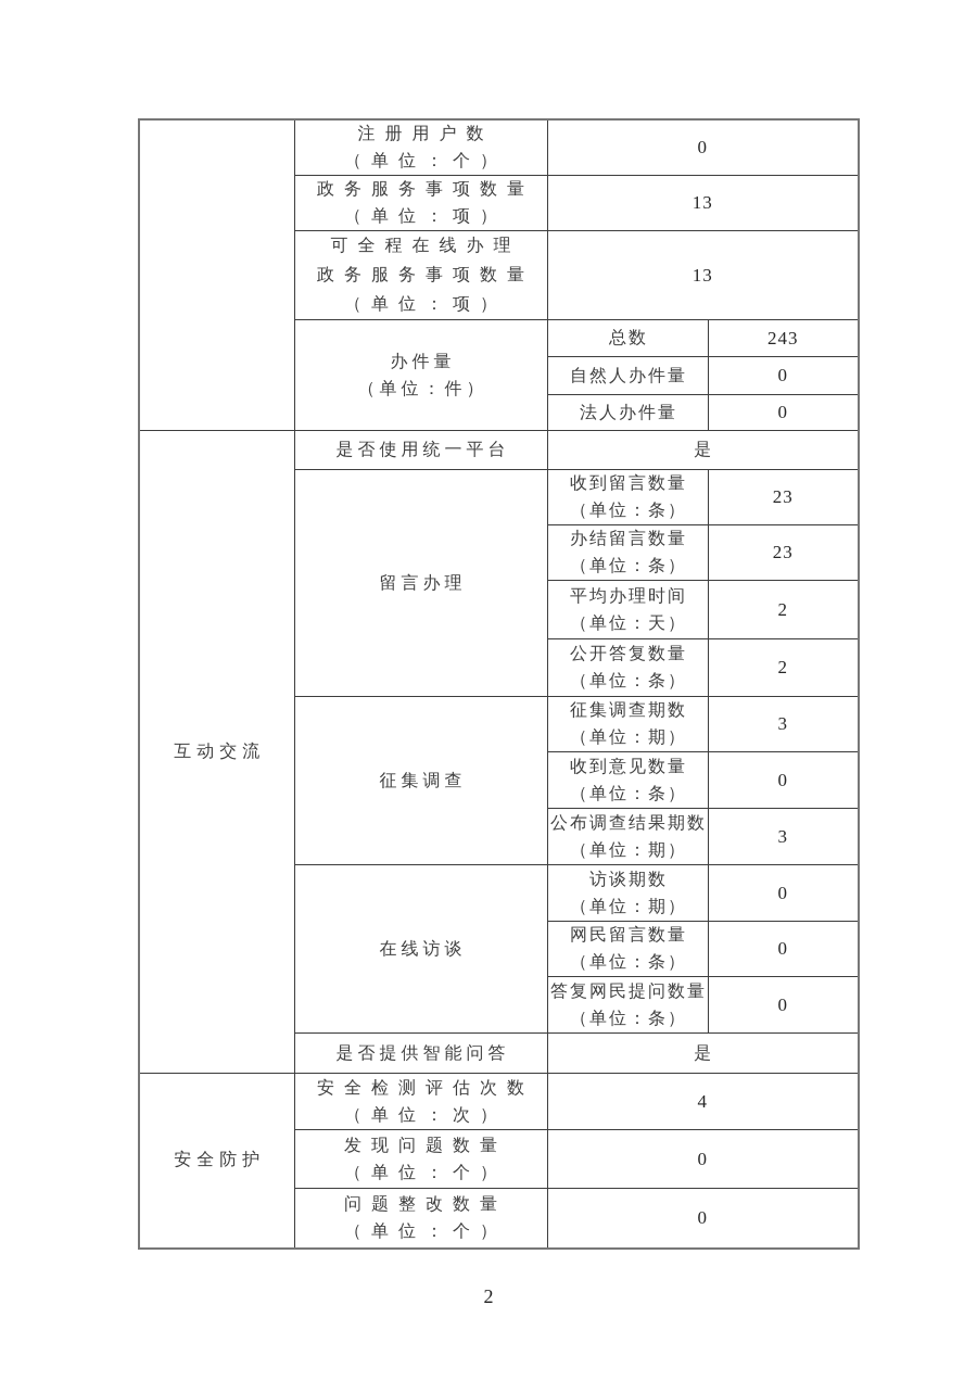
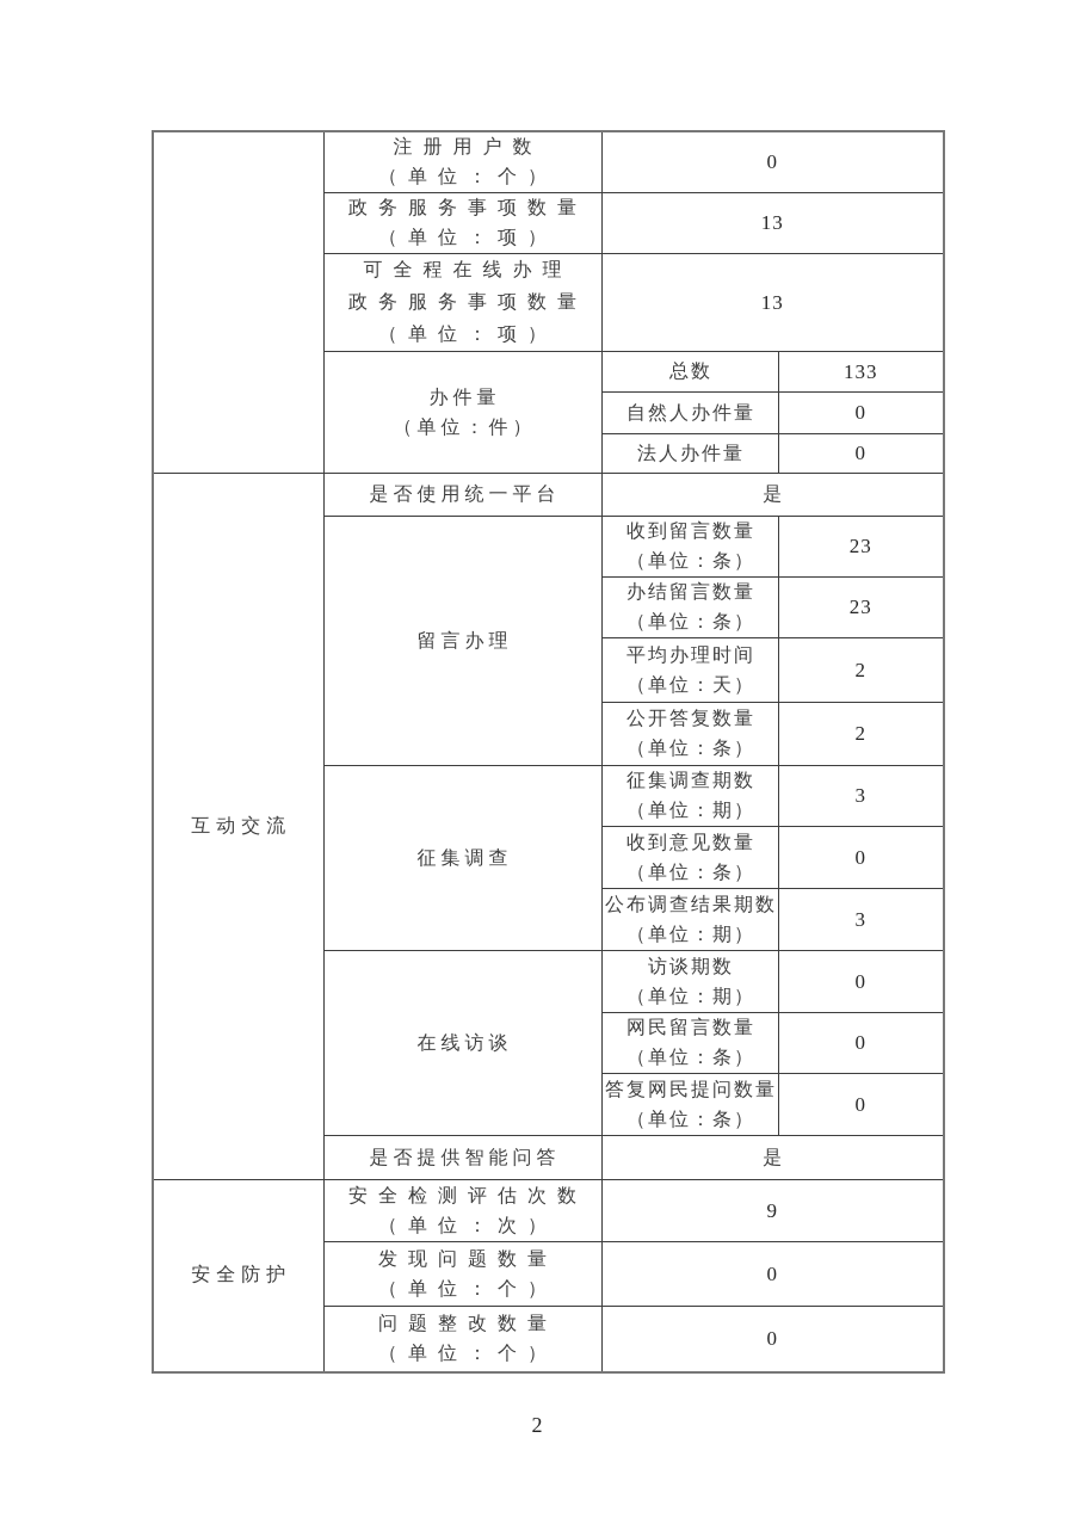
  	注册用户数 （单位：个）	0
  政务服务事项数量 （单位：项）	13
  可全程在线办理 政务服务事项数量 （单位：项）	13
- 办件量 （单位：件）	总数	243
+ 办件量 （单位：件）	总数	133
  自然人办件量	0
  法人办件量	0
  互动交流	是否使用统一平台	是
  留言办理	收到留言数量 （单位：条）	23
  办结留言数量 （单位：条）	23
  平均办理时间 （单位：天）	2
  公开答复数量 （单位：条）	2
  征集调查	征集调查期数 （单位：期）	3
  收到意见数量 （单位：条）	0
  公布调查结果期数 （单位：期）	3
  在线访谈	访谈期数 （单位：期）	0
  网民留言数量 （单位：条）	0
  答复网民提问数量 （单位：条）	0
  是否提供智能问答	是
- 安全防护	安全检测评估次数 （单位：次）	4
+ 安全防护	安全检测评估次数 （单位：次）	9
  发现问题数量 （单位：个）	0
  问题整改数量 （单位：个）	0
  2
